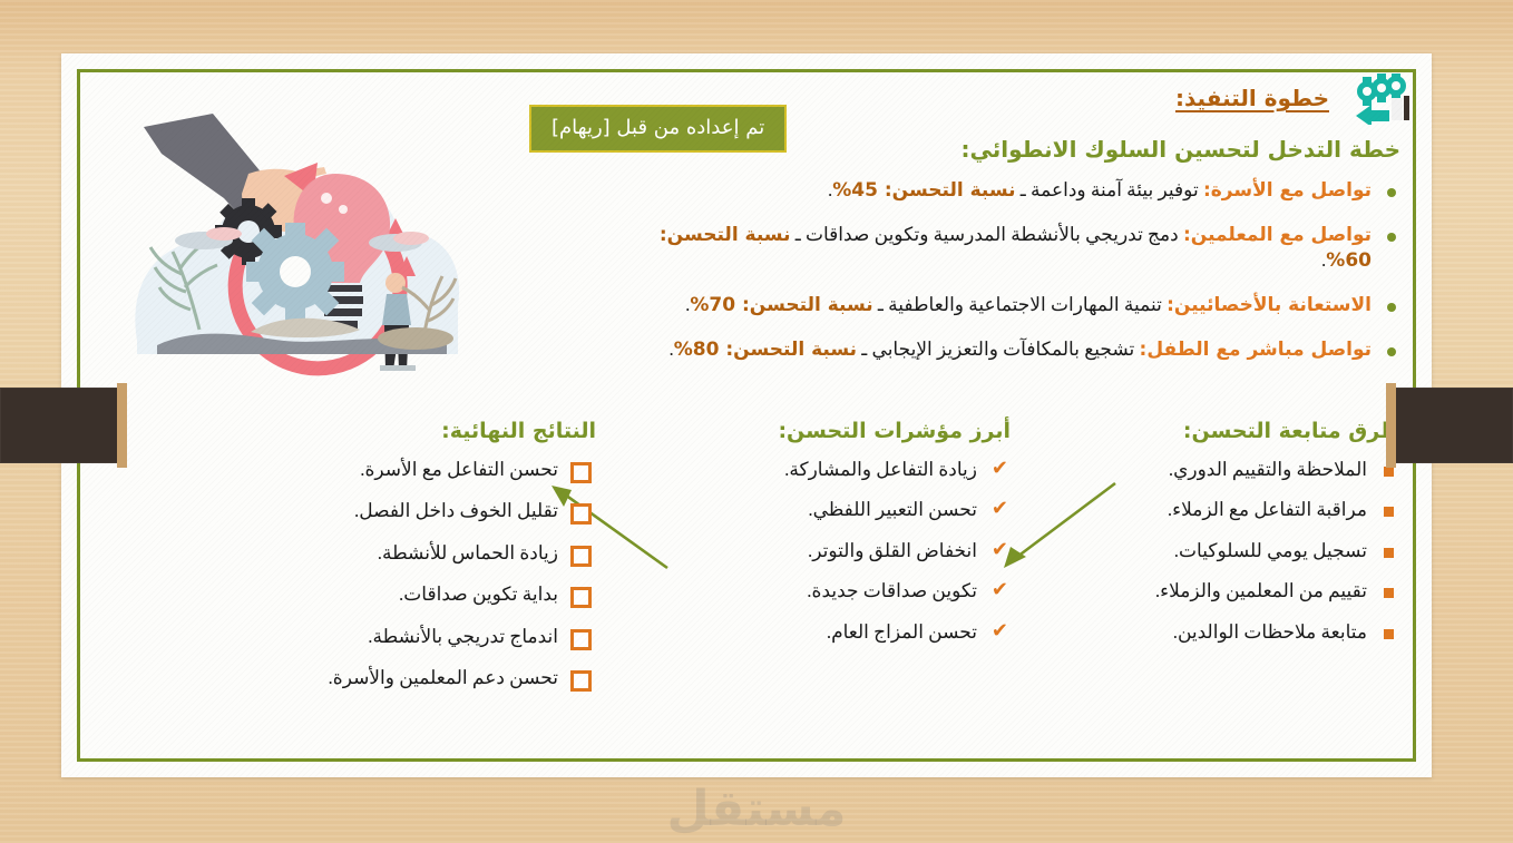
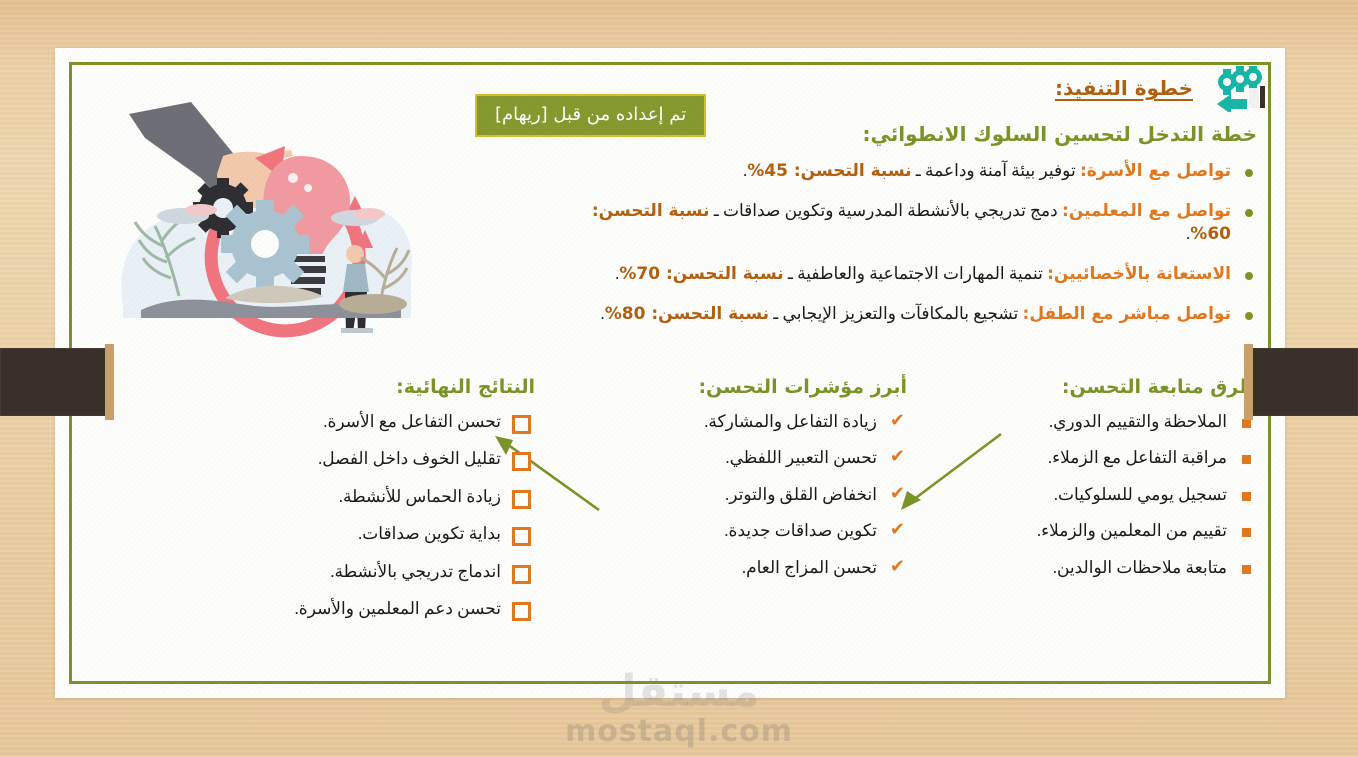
  مستقل
+ mostaql.com
